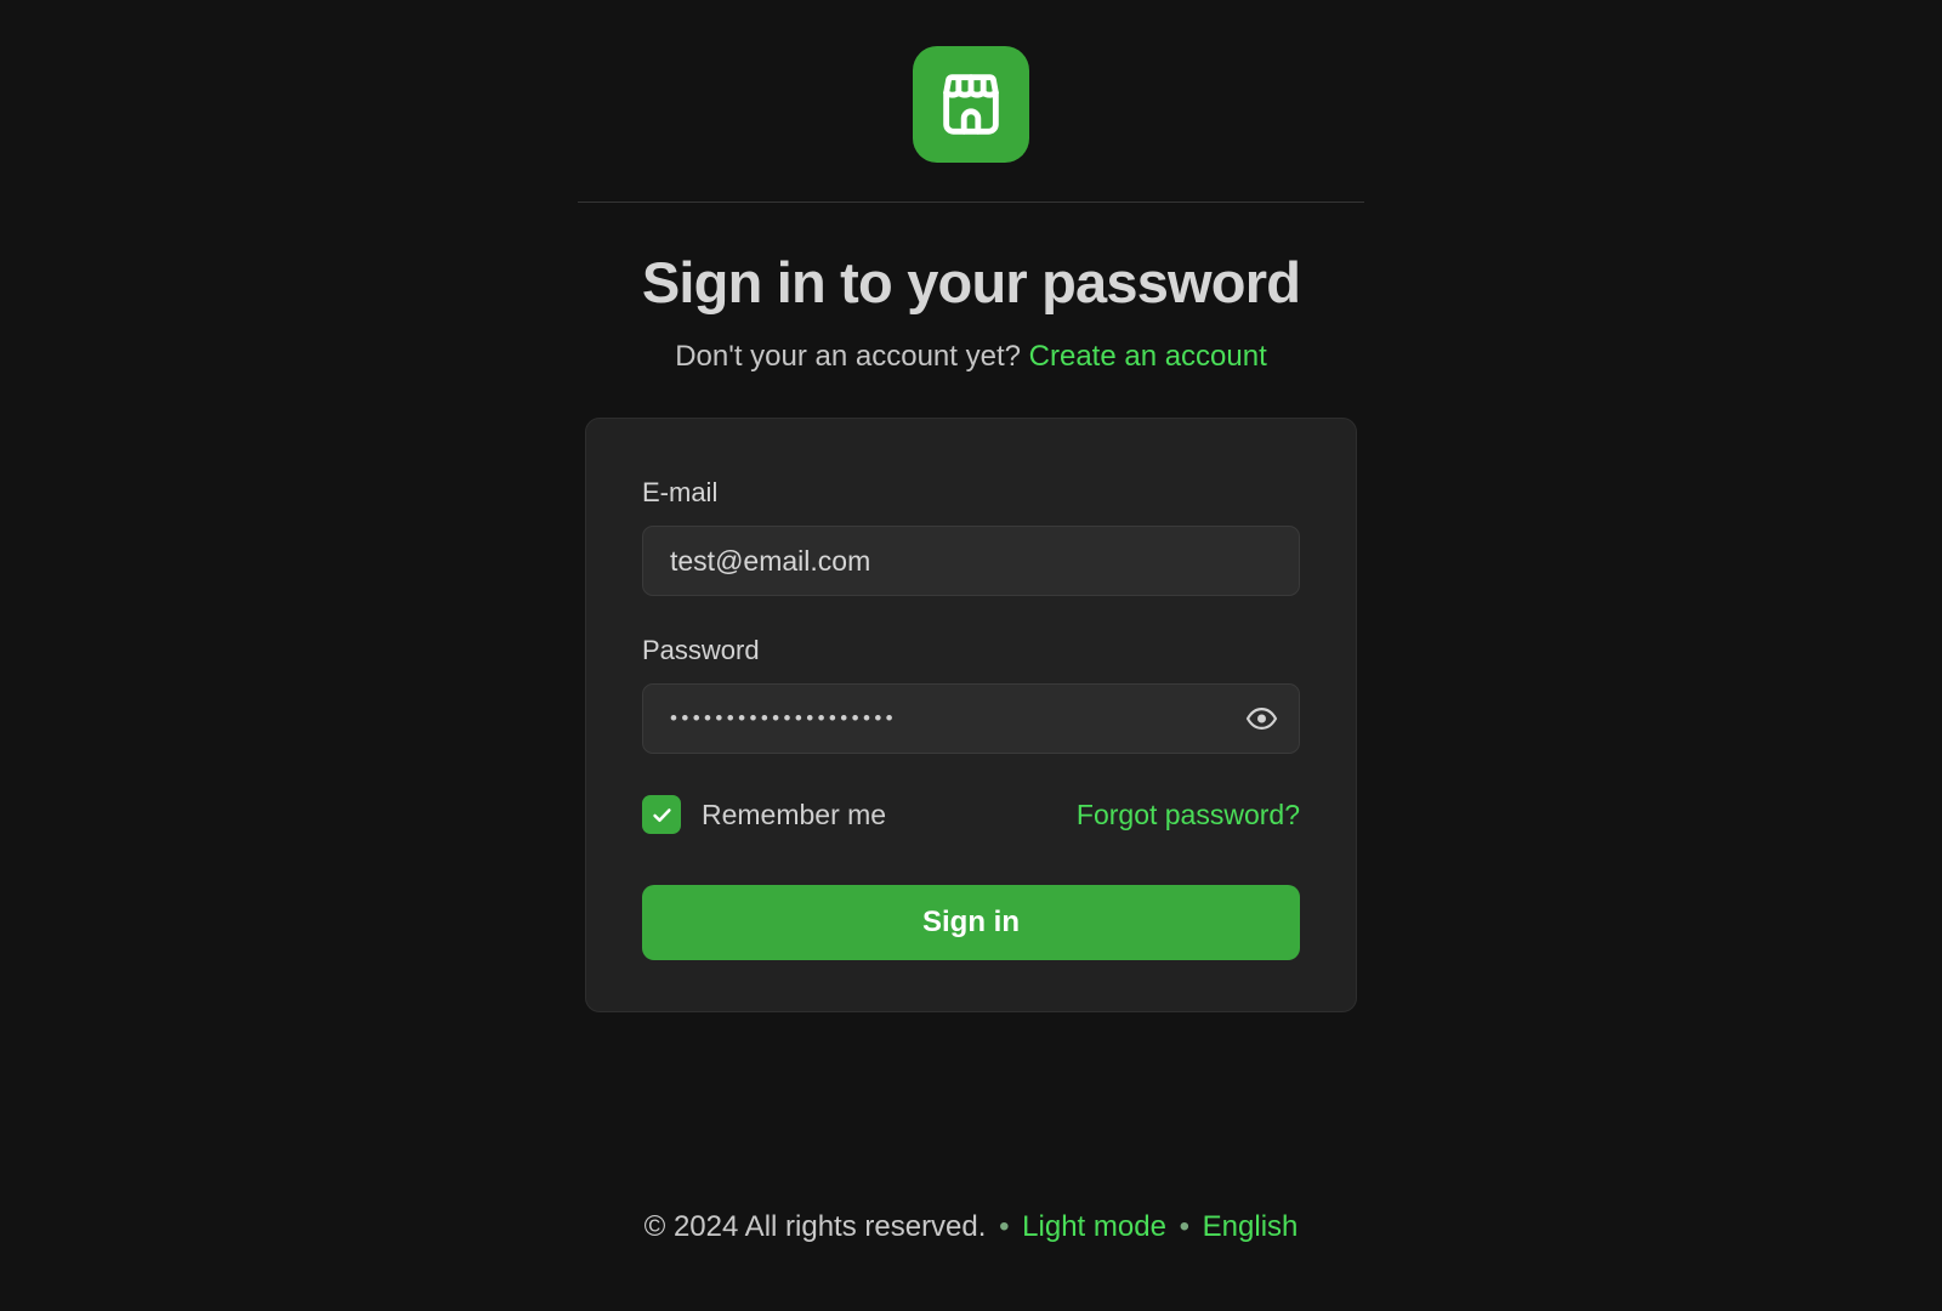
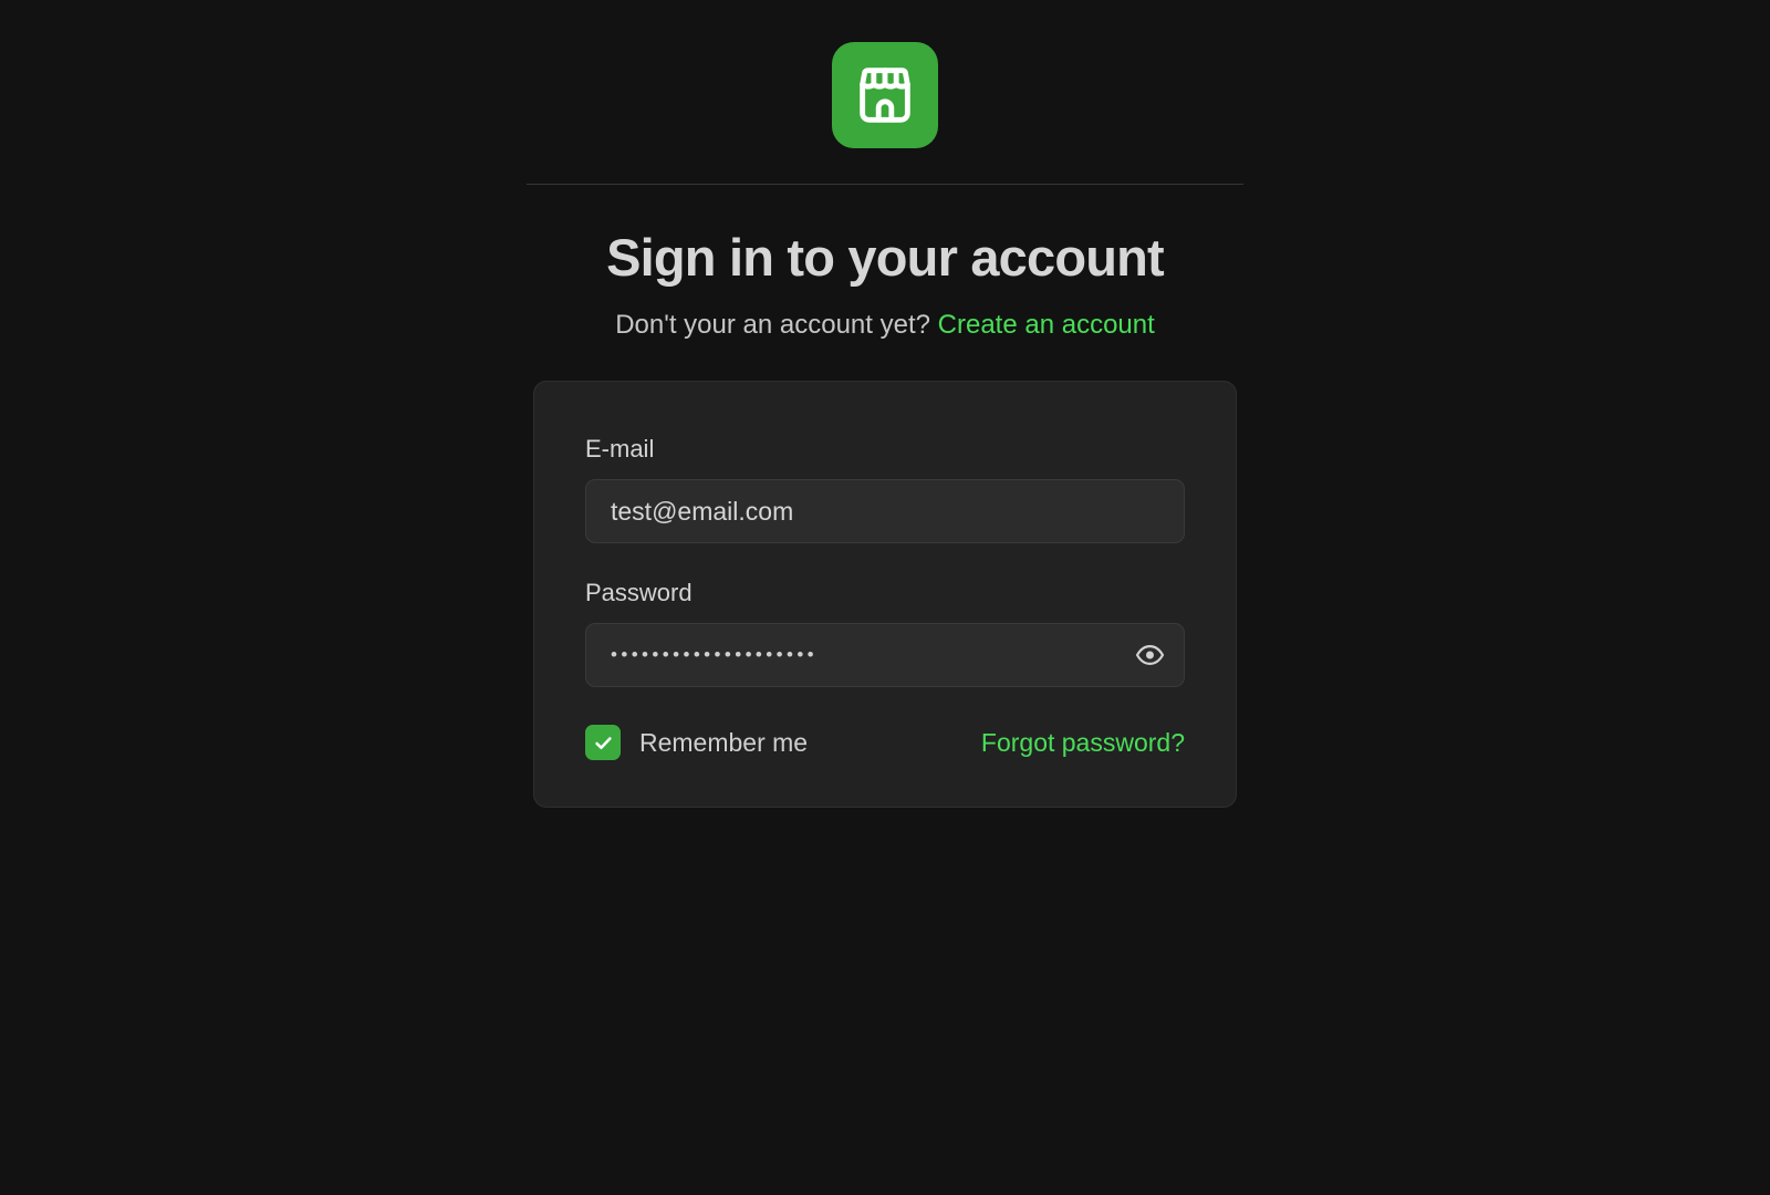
- Sign in to your password
+ Sign in to your account
  Don't your an account yet? Create an account
  E-mail
  test@email.com
  Password
  ••••••••••••••••••••
  Remember me
  Forgot password?
- Sign in
- © 2024 All rights reserved. • Light mode • English
